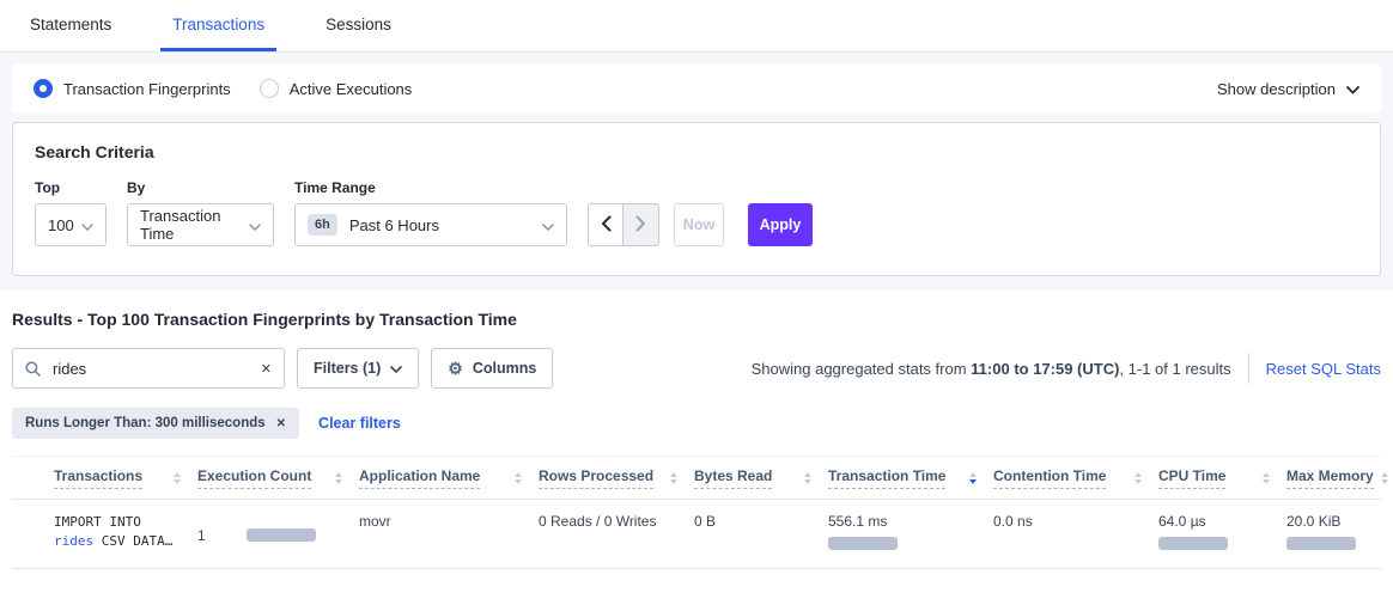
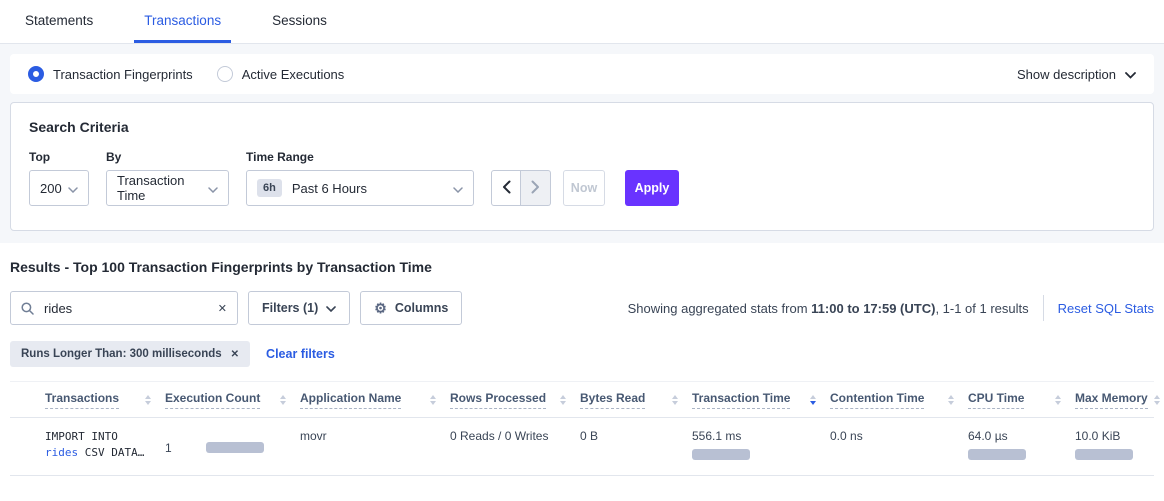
  Statements
  Transactions
  Sessions
  Transaction Fingerprints
  Active Executions
  Show description
  Search Criteria
  Top
- 100
+ 200
  By
  Transaction Time
  Time Range
  6h
  Past 6 Hours
  Now
  Apply
  Results - Top 100 Transaction Fingerprints by Transaction Time
  rides
  ✕
  Filters (1)
  ⚙
  Columns
  Showing aggregated stats from 11:00 to 17:59 (UTC), 1-1 of 1 results
  Reset SQL Stats
  Runs Longer Than: 300 milliseconds
  ✕
  Clear filters
  Transactions
  Execution Count
  Application Name
  Rows Processed
  Bytes Read
  Transaction Time
  Contention Time
  CPU Time
  Max Memory
  IMPORT INTO
  rides CSV DATA…
  1
  movr
  0 Reads / 0 Writes
  0 B
  556.1 ms
  0.0 ns
  64.0 µs
- 20.0 KiB
+ 10.0 KiB
